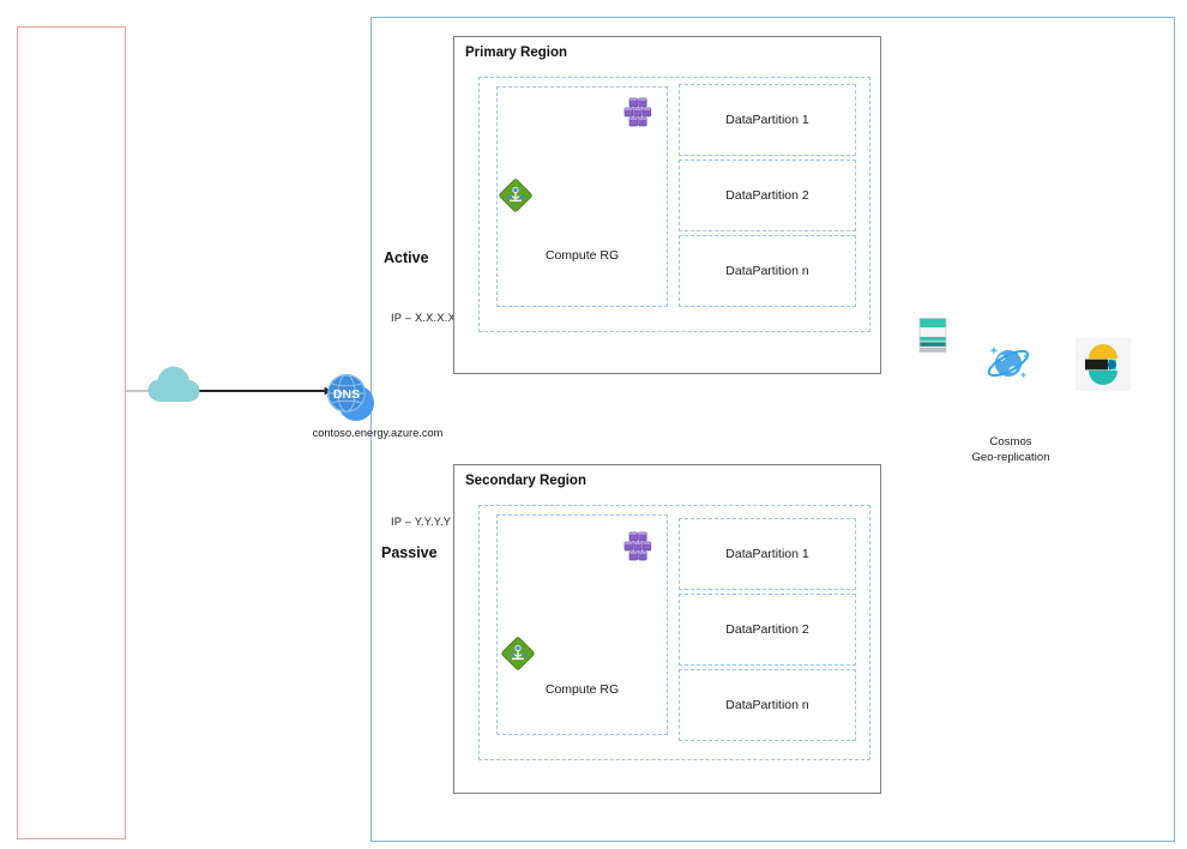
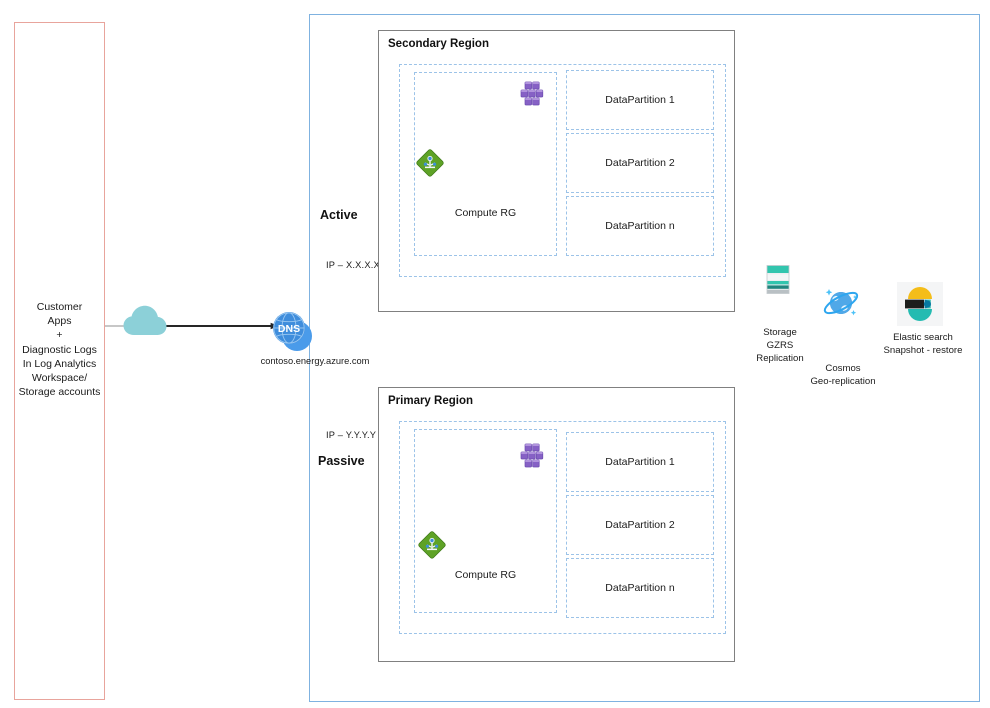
+ Customer
+ Apps
+ +
+ Diagnostic Logs
+ In Log Analytics
+ Workspace/
+ Storage accounts
  DNS
  contoso.energy.azure.com
  Active
  Passive
  IP – X.X.X.X
  IP – Y.Y.Y.Y
- Primary Region
+ Secondary Region
  Compute RG
  DataPartition 1
  DataPartition 2
  DataPartition n
- Secondary Region
+ Primary Region
  Compute RG
  DataPartition 1
  DataPartition 2
  DataPartition n
+ Storage
+ GZRS
+ Replication
  Cosmos
  Geo-replication
+ Elastic search
+ Snapshot - restore
